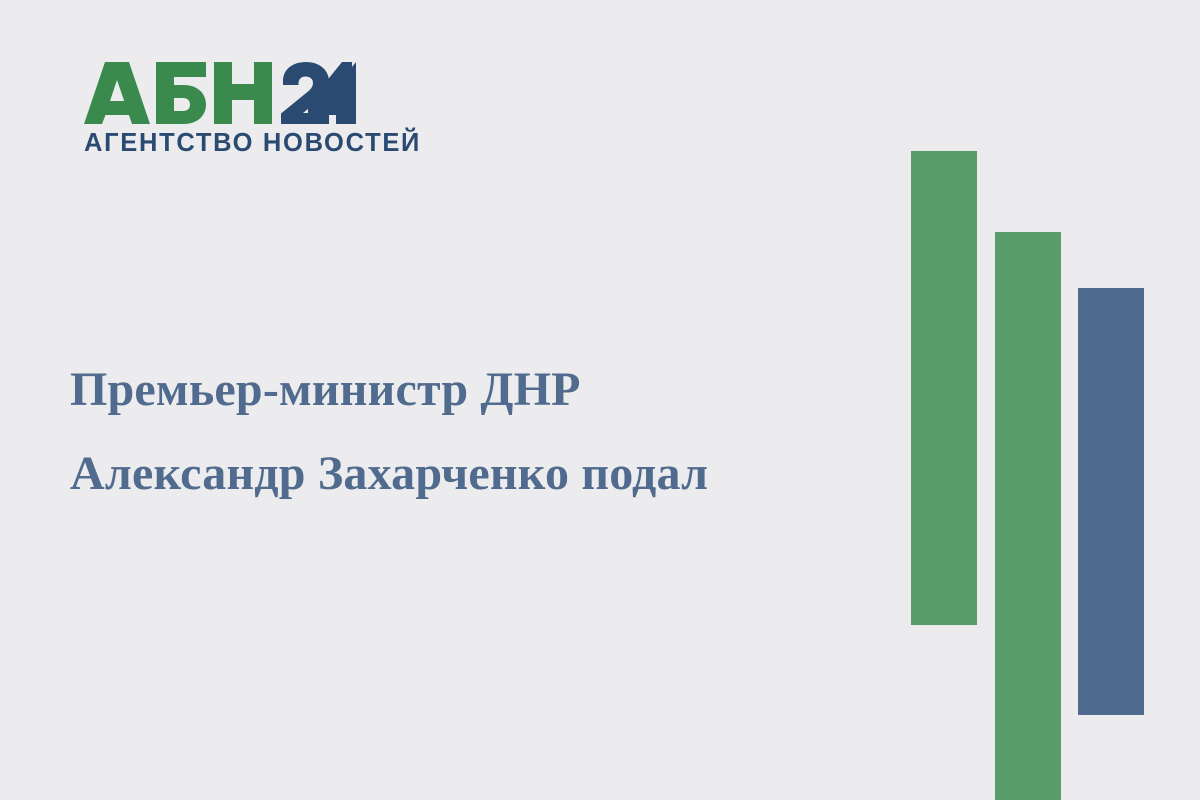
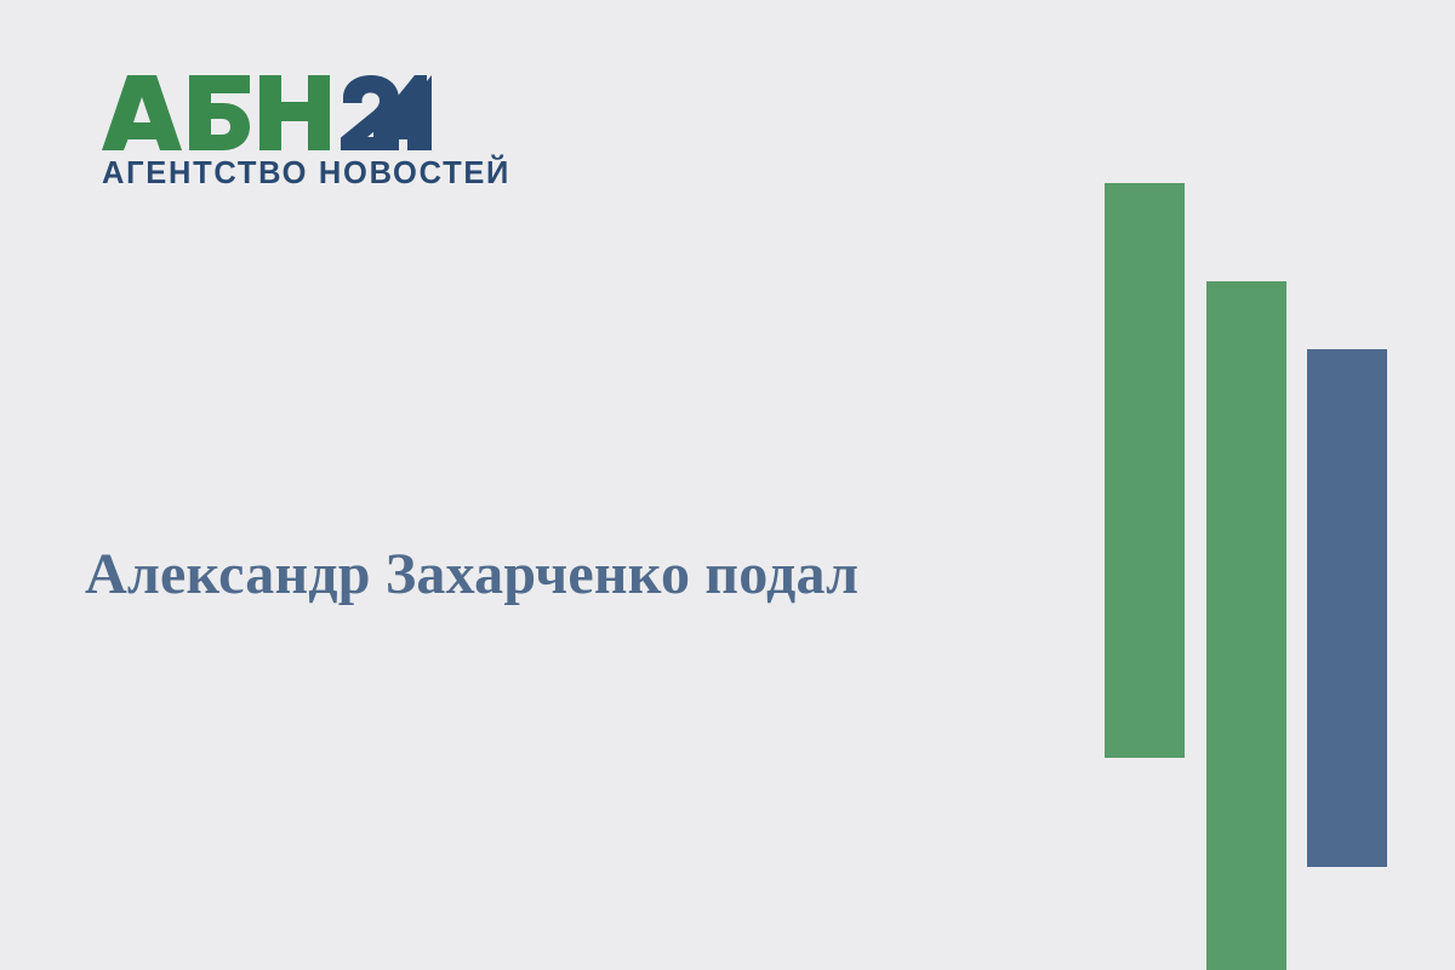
  АГЕНТСТВО НОВОСТЕЙ
- Премьер-министр ДНР
  Александр Захарченко подал
